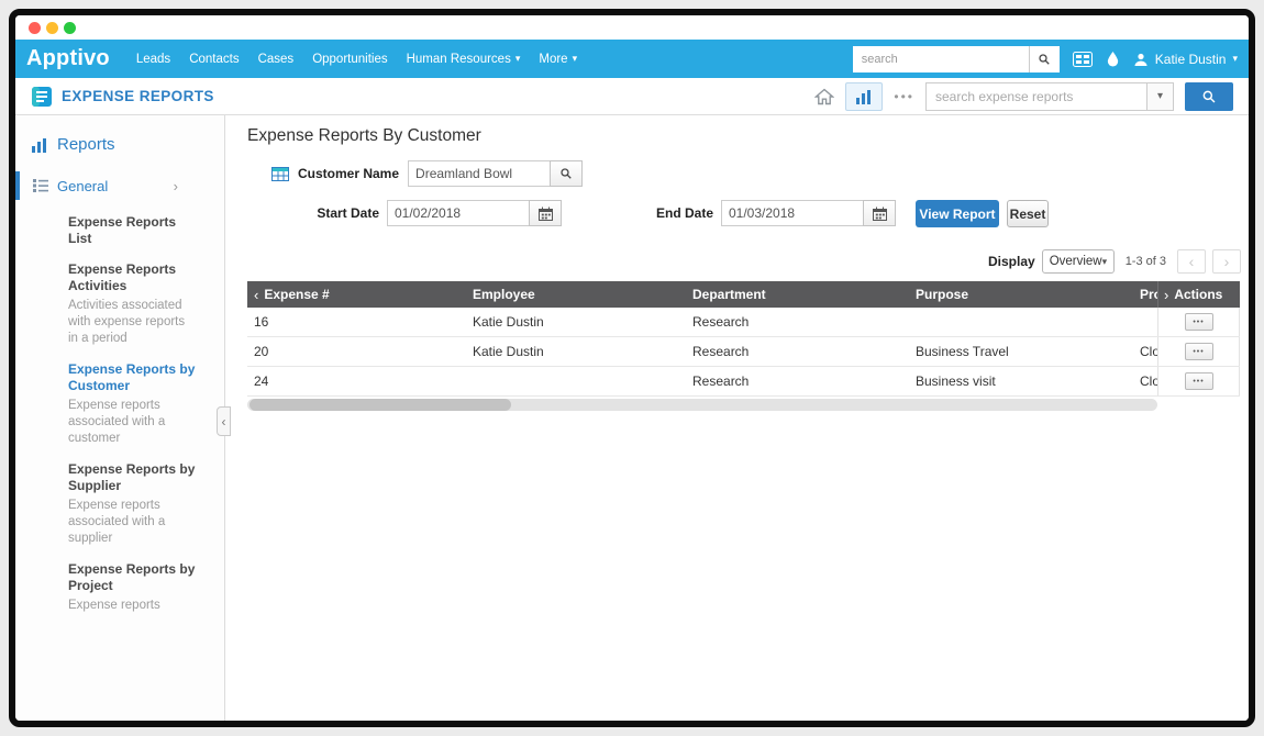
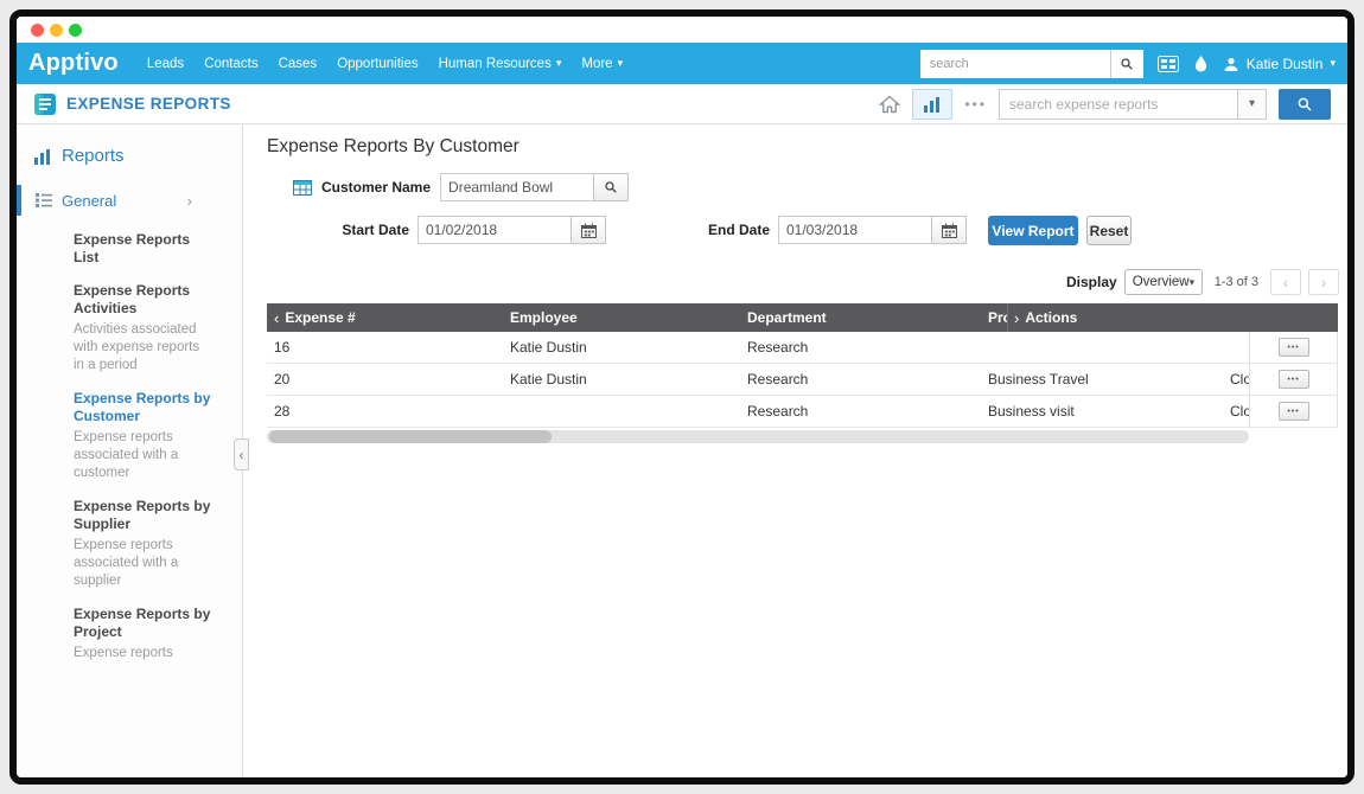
  Apptivo
  Leads
  Contacts
  Cases
  Opportunities
  Human Resources
  ▾
  More
  ▾
  search
  Katie Dustin
  ▾
  EXPENSE REPORTS
  •••
  search expense reports
  ▾
  Reports
  General
  ›
  Expense Reports List
  Expense Reports Activities
  Activities associated with expense reports in a period
  Expense Reports by Customer
  Expense reports associated with a customer
  Expense Reports by Supplier
  Expense reports associated with a supplier
  Expense Reports by Project
  Expense reports
  ‹
  Expense Reports By Customer
  Customer Name
  Dreamland Bowl
  Start Date
  01/02/2018
  End Date
  01/03/2018
  View Report
  Reset
  Display
  Overview
  ▾
  1-3 of 3
  ‹
  ›
  ‹
  Expense #
  Employee
  Department
- Purpose
  ›
  Actions
  16
  Katie Dustin
  Research
  20
  Katie Dustin
  Research
  Business Travel
  Clo
- 24
+ 28
  Research
  Business visit
  Clo
